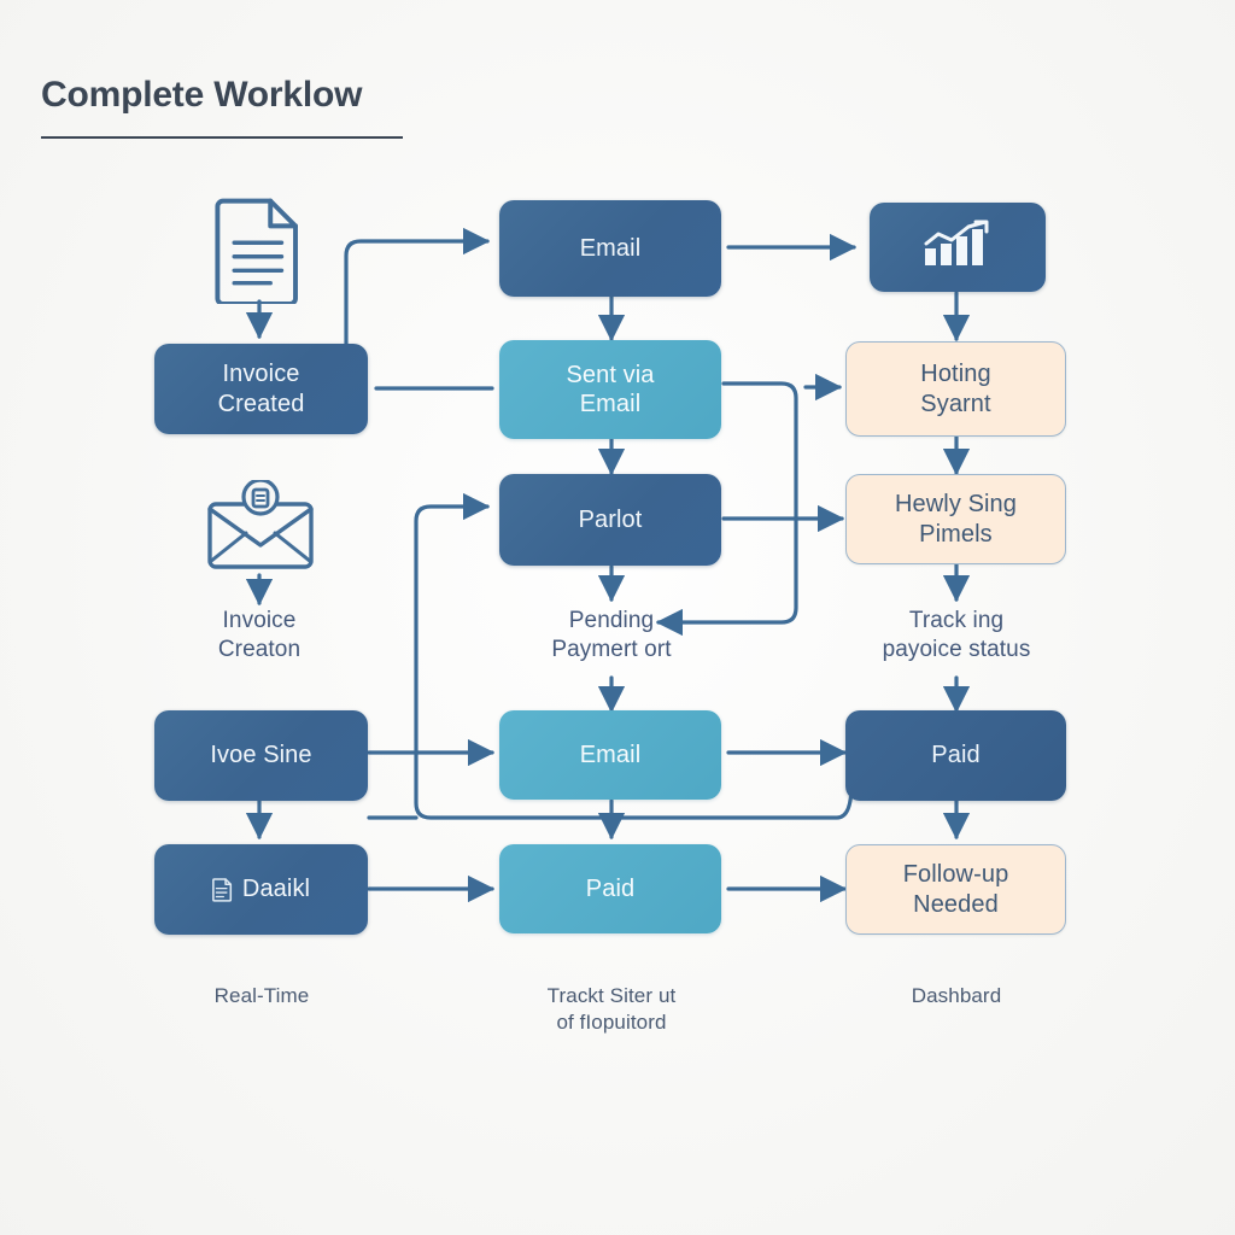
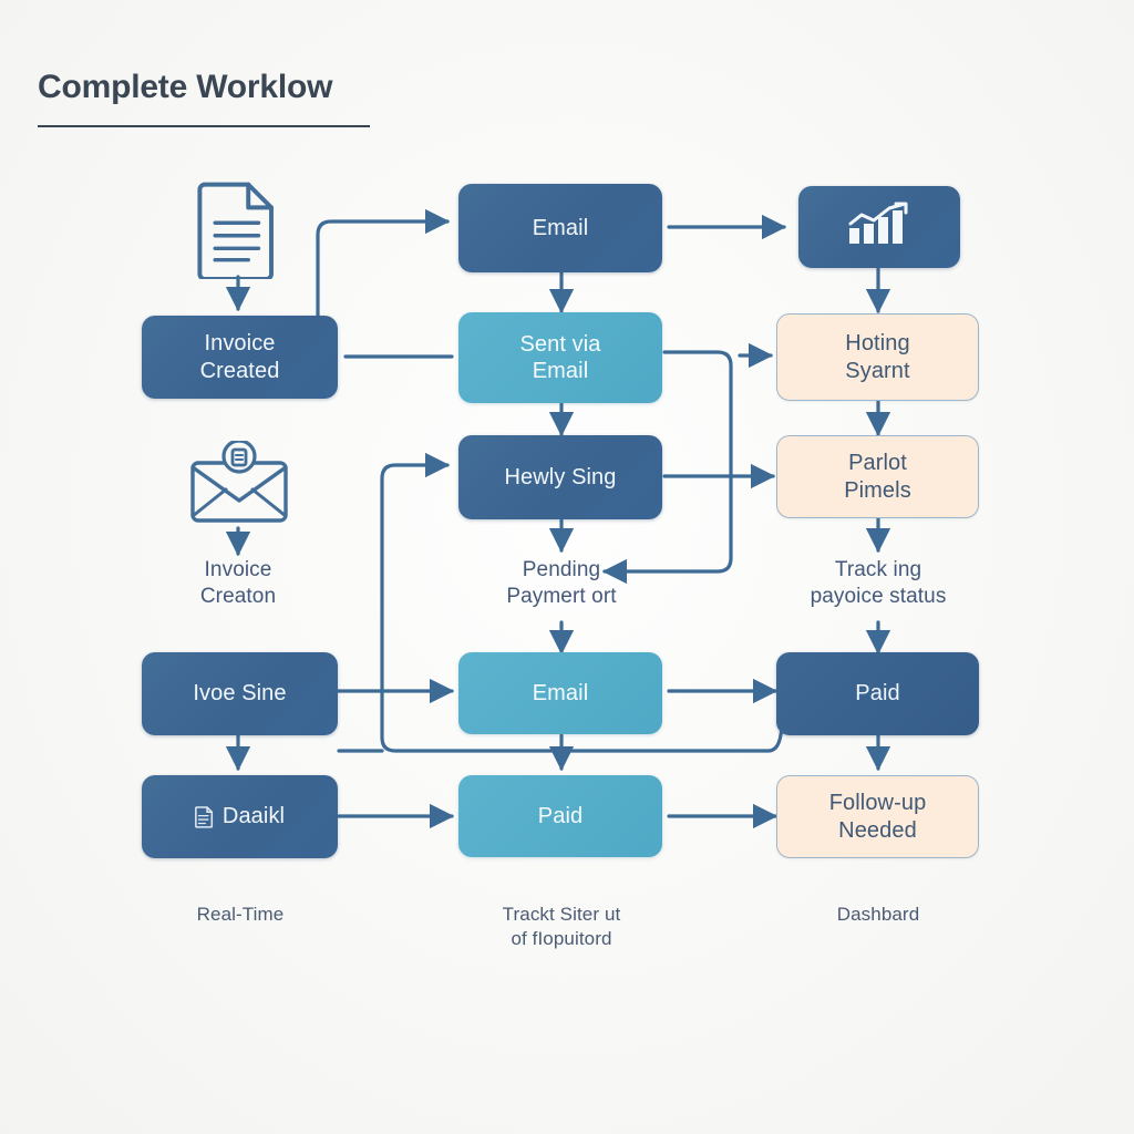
  Complete Worklow
  Invoice
  Created
  Ivoe Sine
  Daaikl
  Email
  Sent via
  Email
- Parlot
+ Hewly Sing
  Email
  Paid
  Hoting
  Syarnt
- Hewly Sing
+ Parlot
  Pimels
  Paid
  Follow-up
  Needed
  Invoice
  Creaton
  Pending
  Paymert ort
  Track ing
  payoice status
  Real-Time
  Trackt Siter ut
  of fIopuitord
  Dashbard
